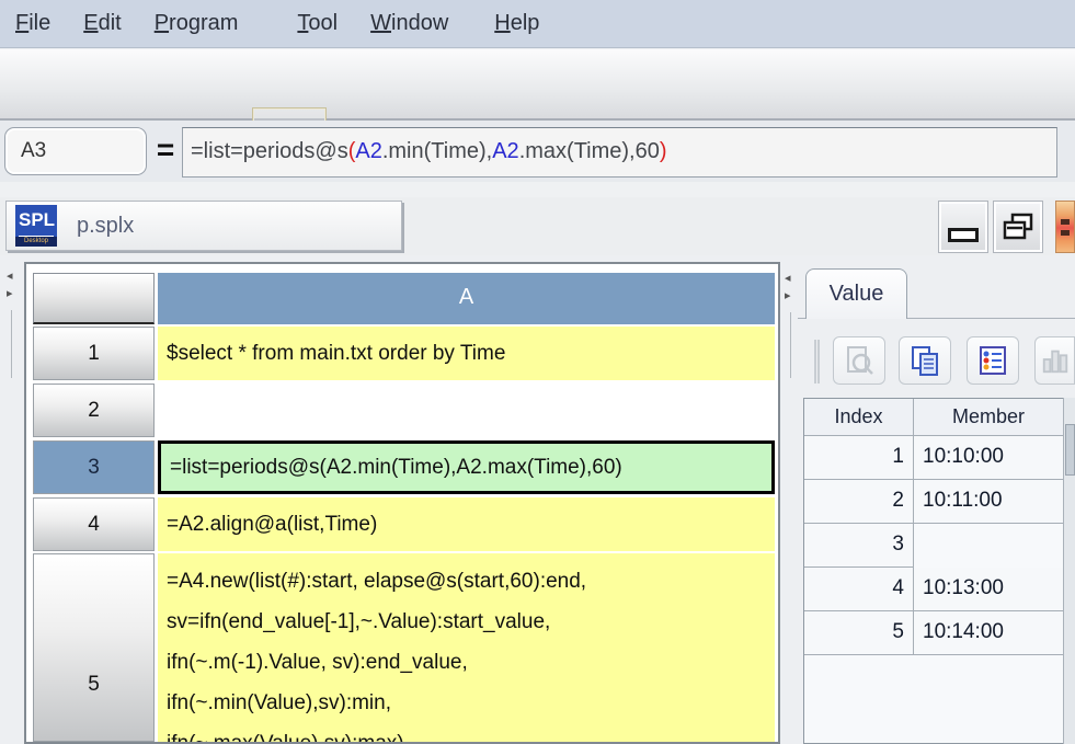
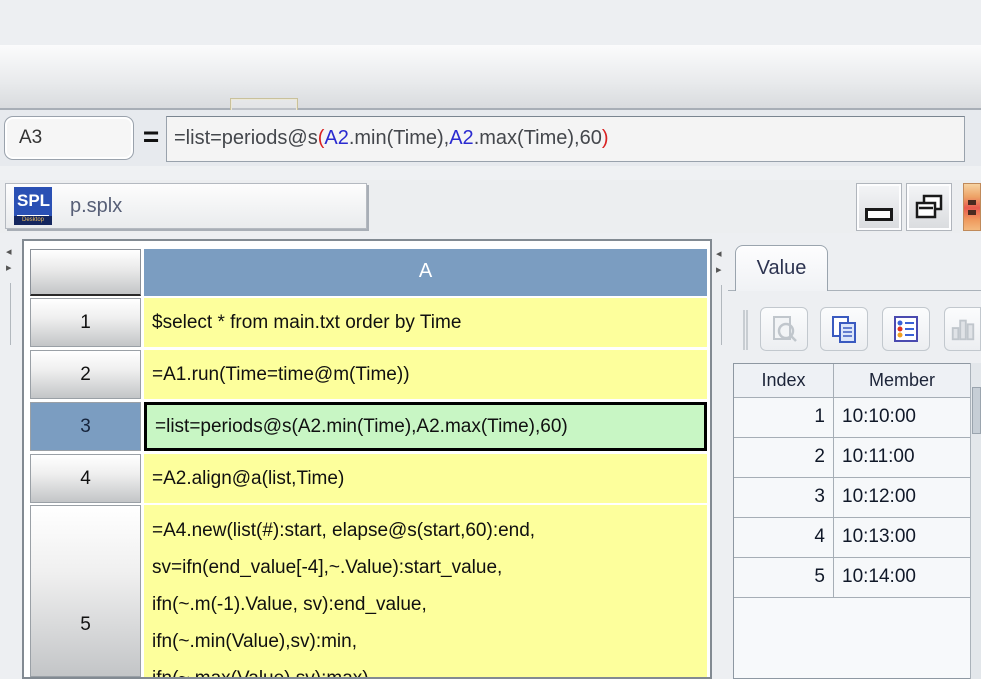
- File
- Edit
- Program
- Tool
- Window
- Help
  A3
  =
  =list=periods@s(A2.min(Time),A2.max(Time),60)
  SPL
  p.splx
  ◂
  ▸
  A
  1
  2
  3
  4
  5
  $select * from main.txt order by Time
+ =A1.run(Time=time@m(Time))
  =list=periods@s(A2.min(Time),A2.max(Time),60)
  =A2.align@a(list,Time)
  =A4.new(list(#):start, elapse@s(start,60):end,
- sv=ifn(end_value[-1],~.Value):start_value,
+ sv=ifn(end_value[-4],~.Value):start_value,
  ifn(~.m(-1).Value, sv):end_value,
  ifn(~.min(Value),sv):min,
  ◂
  ▸
  Value
  Index
  Member
  1
  10:10:00
  2
  10:11:00
  3
+ 10:12:00
  4
  10:13:00
  5
  10:14:00
